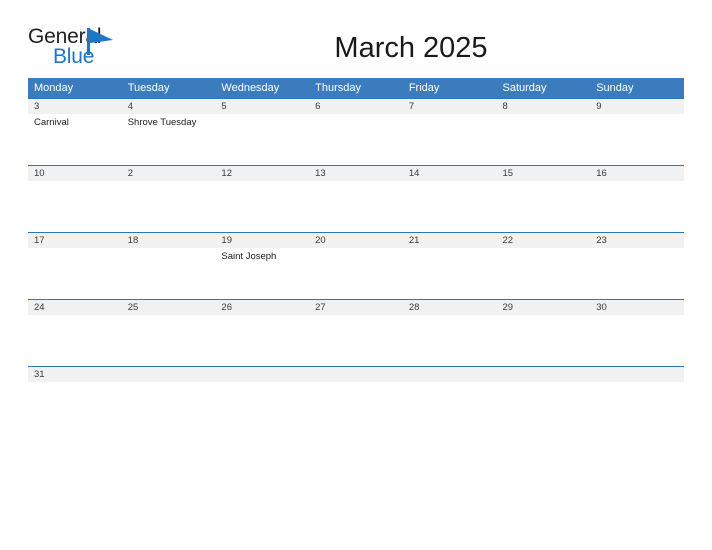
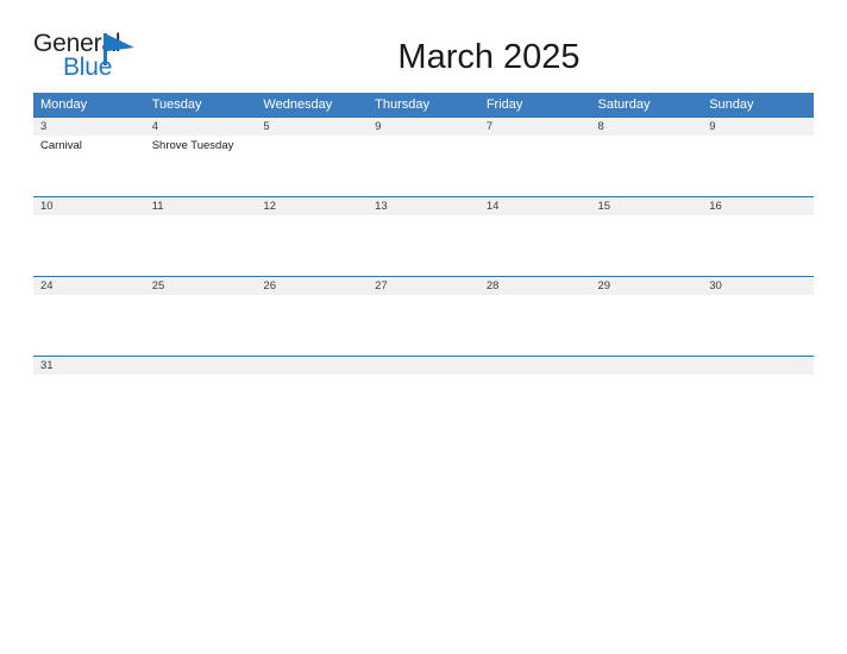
  Gener
  Blue
  March 2025
  Monday	Tuesday	Wednesday	Thursday	Friday	Saturday	Sunday
- 3Carnival	4Shrove Tuesday	5	6	7	8	9
+ 3Carnival	4Shrove Tuesday	5	9	7	8	9
- 10	2	12	13	14	15	16
+ 10	11	12	13	14	15	16
- 17	18	19Saint Joseph	20	21	22	23
  24	25	26	27	28	29	30
  31
